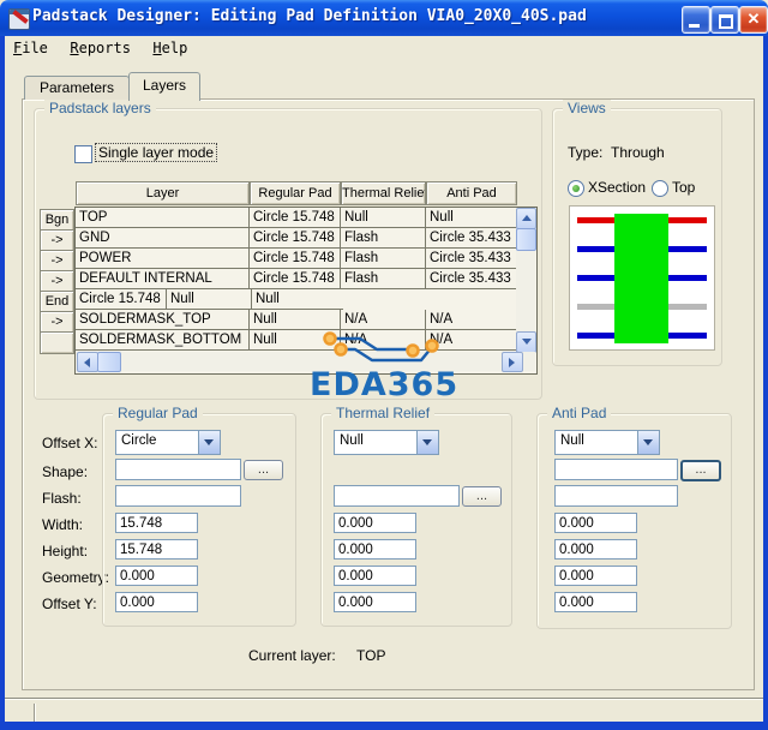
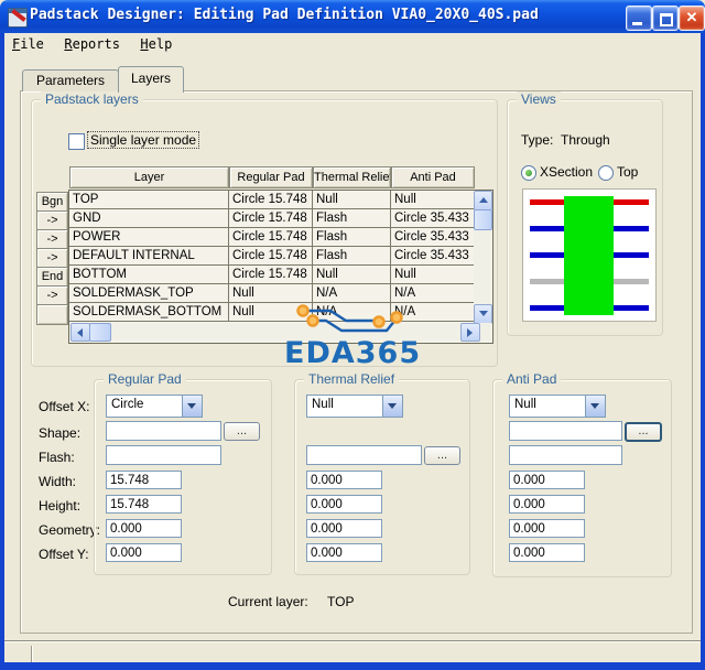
  Padstack Designer: Editing Pad Definition VIA0_20X0_40S.pad
  ✕
  File Reports Help
  Parameters
  Layers
  Padstack layers
  Single layer mode
  Layer
  Regular Pad
  Thermal Relie
  Anti Pad
  Bgn
  ->
  ->
  ->
  End
  ->
  TOP
  Circle 15.748
  Null
  Null
  GND
  Circle 15.748
  Flash
  Circle 35.433
  POWER
  Circle 15.748
  Flash
  Circle 35.433
  DEFAULT INTERNAL
  Circle 15.748
  Flash
  Circle 35.433
+ BOTTOM
  Circle 15.748
  Null
  Null
  SOLDERMASK_TOP
  Null
  N/A
  N/A
  SOLDERMASK_BOTTOM
  Null
  Views
  Type:
  Through
  XSection
  Top
  EDA365
  Offset X:
  Shape:
  Flash:
  Width:
  Height:
  Geometry:
  Offset Y:
  Regular Pad
  Circle
  ...
  15.748
  15.748
  0.000
  0.000
  Thermal Relief
  Null
  ...
  0.000
  0.000
  0.000
  0.000
  Anti Pad
  Null
  ...
  0.000
  0.000
  0.000
  0.000
  Current layer:
  TOP
